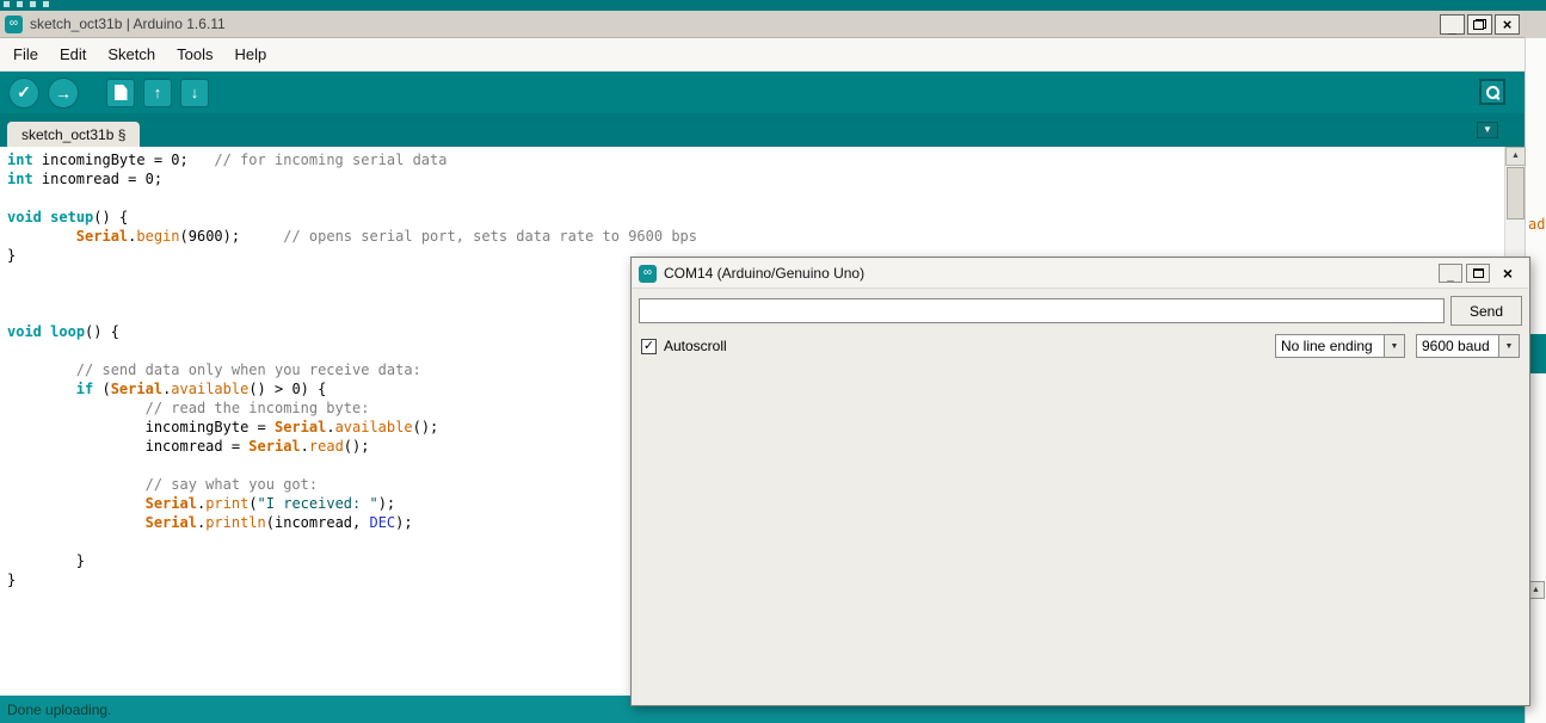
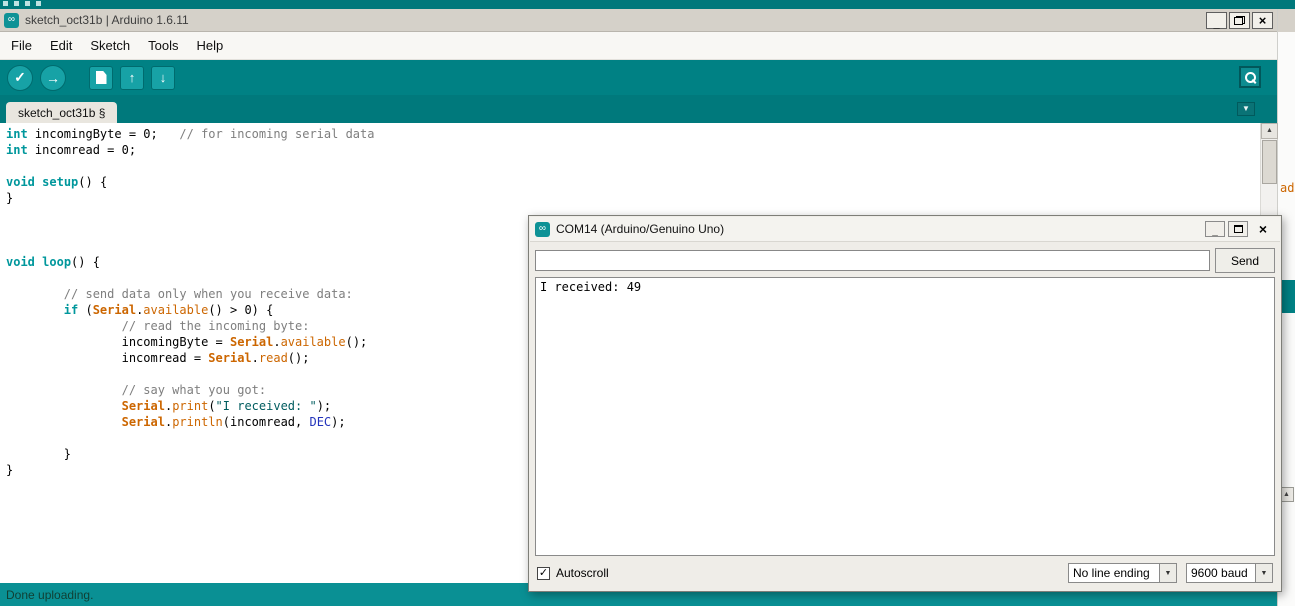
  ad
  ∞
  sketch_oct31b | Arduino 1.6.11
  _
  ×
  File
  Edit
  Sketch
  Tools
  Help
  ✓
  →
  ↑
  ↓
  sketch_oct31b §
  ▼
  int incomingByte = 0; // for incoming serial data
  int incomread = 0;
  void setup() {
- Serial.begin(9600); // opens serial port, sets data rate to 9600 bps
  }
  void loop() {
  // send data only when you receive data:
  if (Serial.available() > 0) {
  // read the incoming byte:
  incomingByte = Serial.available();
  incomread = Serial.read();
  // say what you got:
  Serial.print("I received: ");
  Serial.println(incomread, DEC);
  }
  }
  Done uploading.
  ∞
  COM14 (Arduino/Genuino Uno)
  _
  ×
  Send
+ I received: 49
  ✓
  Autoscroll
  No line ending
  9600 baud
